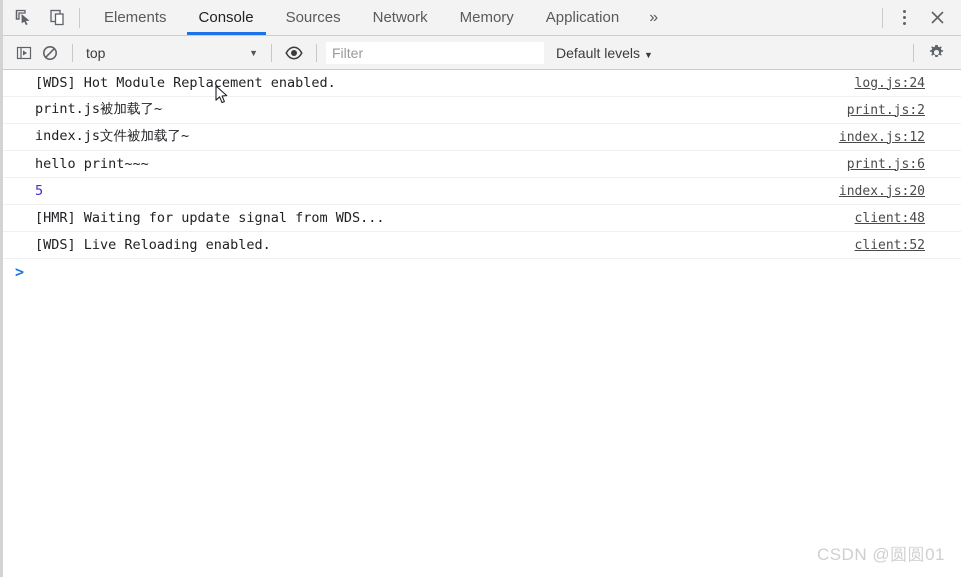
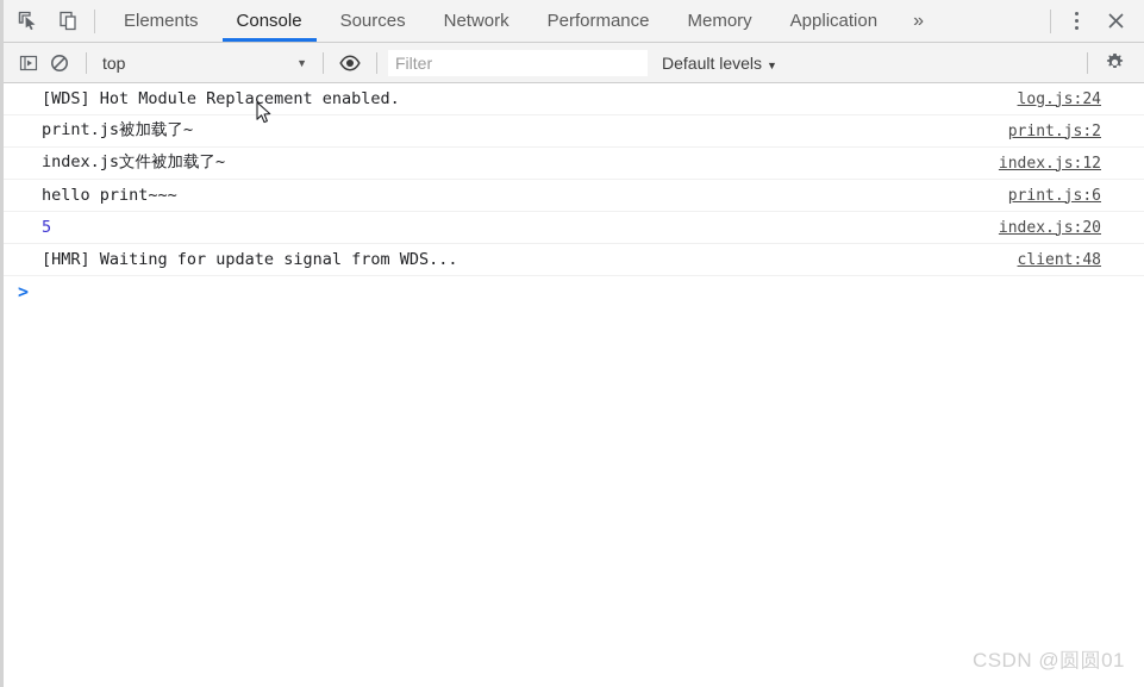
  Elements
  Console
  Sources
  Network
+ Performance
  Memory
  Application
  »
  top
  ▼
  Filter
  Default levels ▼
  [WDS] Hot Module Replacement enabled.
  log.js:24
  print.js被加载了~
  print.js:2
  index.js文件被加载了~
  index.js:12
  hello print~~~
  print.js:6
  5
  index.js:20
  [HMR] Waiting for update signal from WDS...
  client:48
- [WDS] Live Reloading enabled.
- client:52
  >
  CSDN @圆圆01
